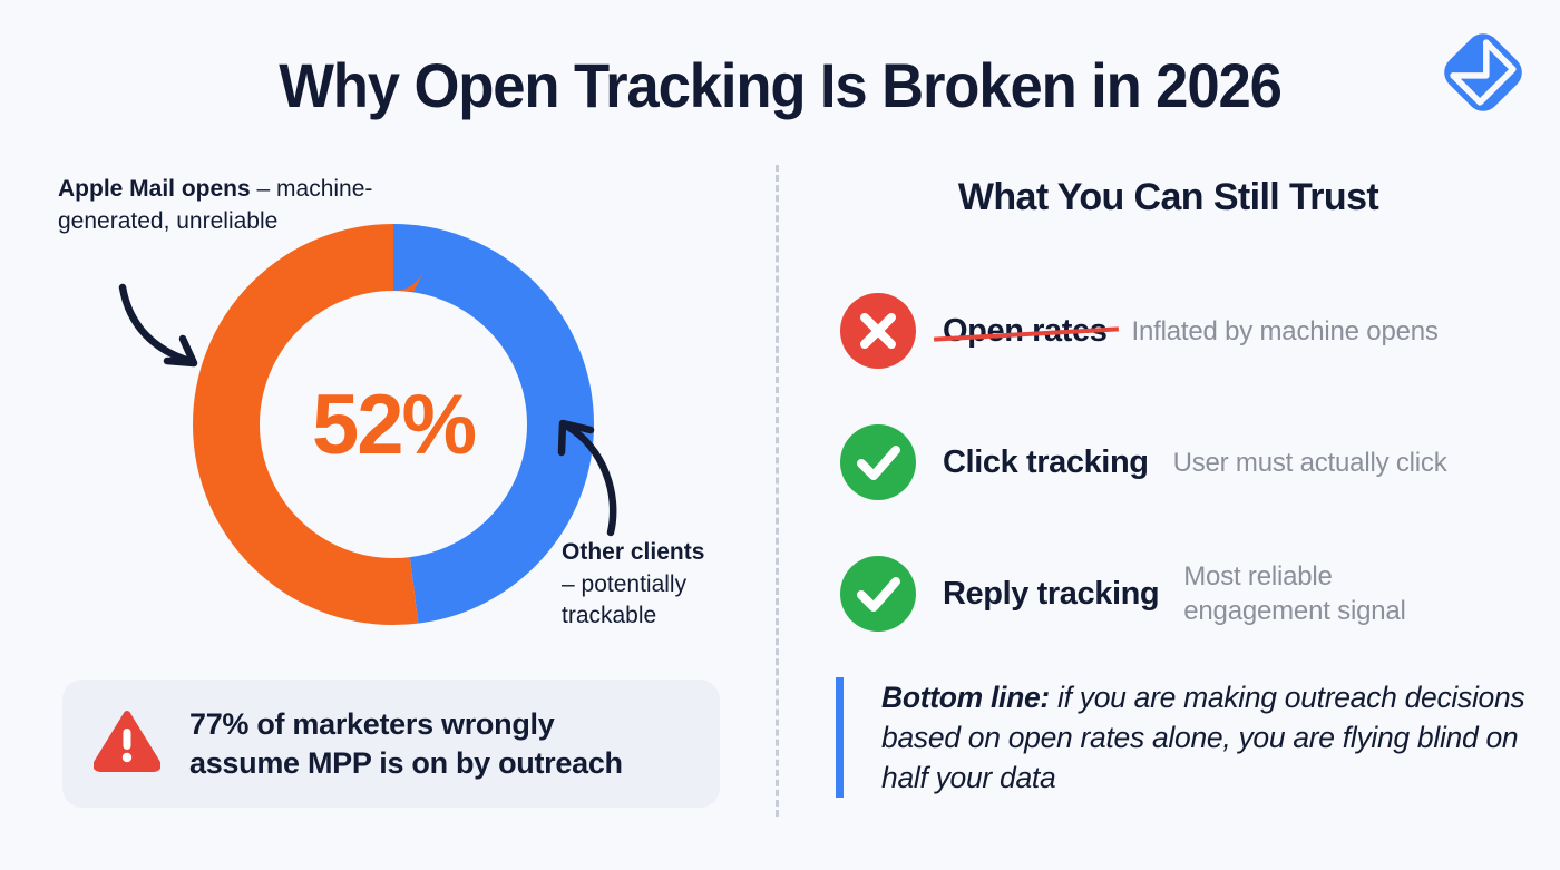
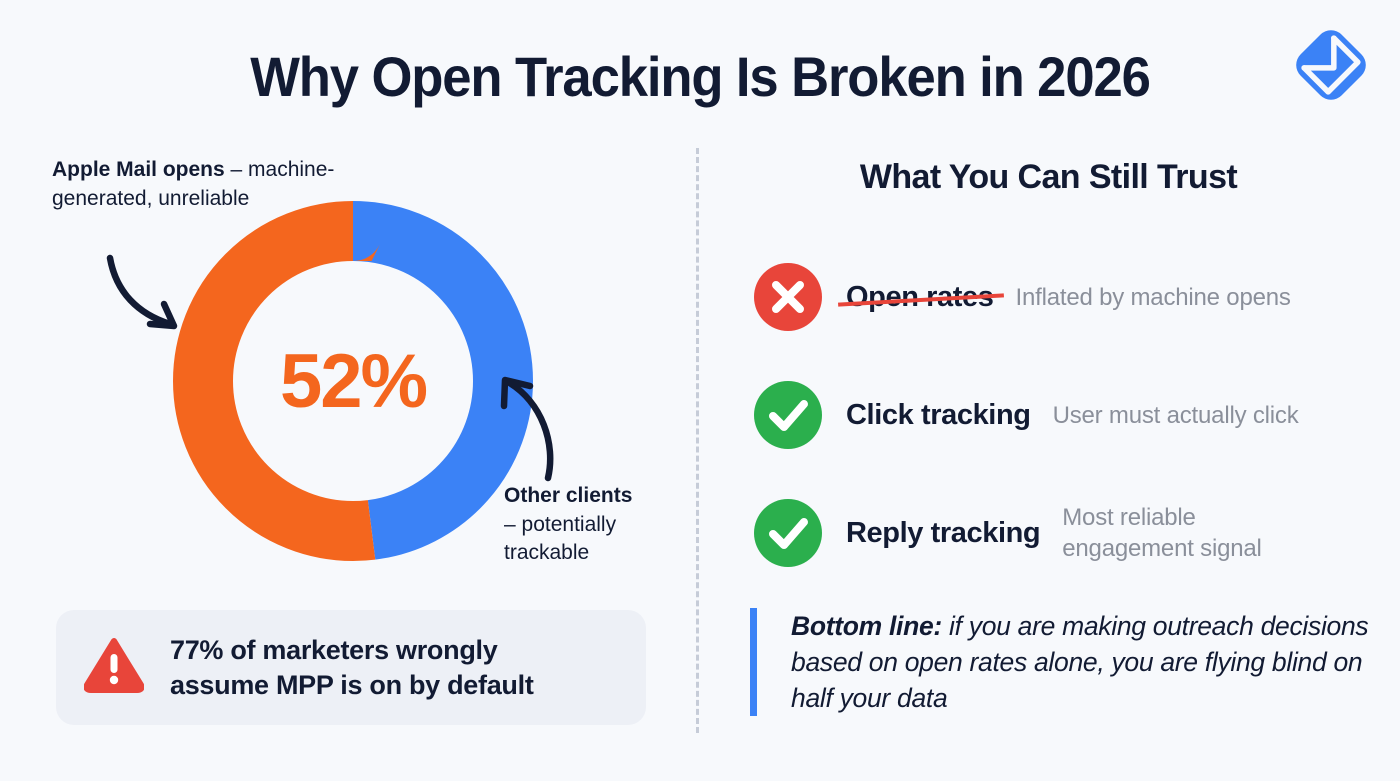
  Why Open Tracking Is Broken in 2026
  Apple Mail opens – machine-generated, unreliable
  52%
  Other clients
  – potentially trackable
  77% of marketers wrongly
- assume MPP is on by outreach
+ assume MPP is on by default
  What You Can Still Trust
  Open rates
  Inflated by machine opens
  Click tracking
  User must actually click
  Reply tracking
  Most reliable engagement signal
  Bottom line: if you are making outreach decisions based on open rates alone, you are flying blind on half your data
